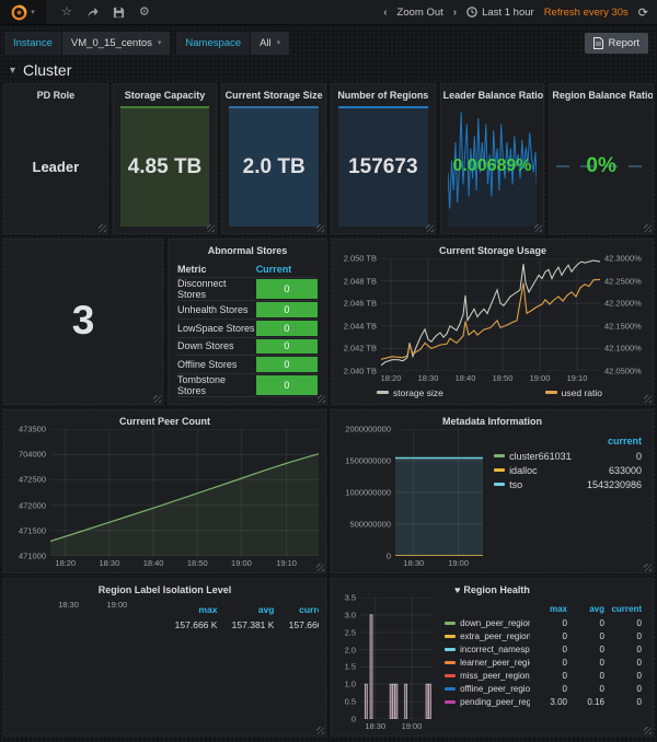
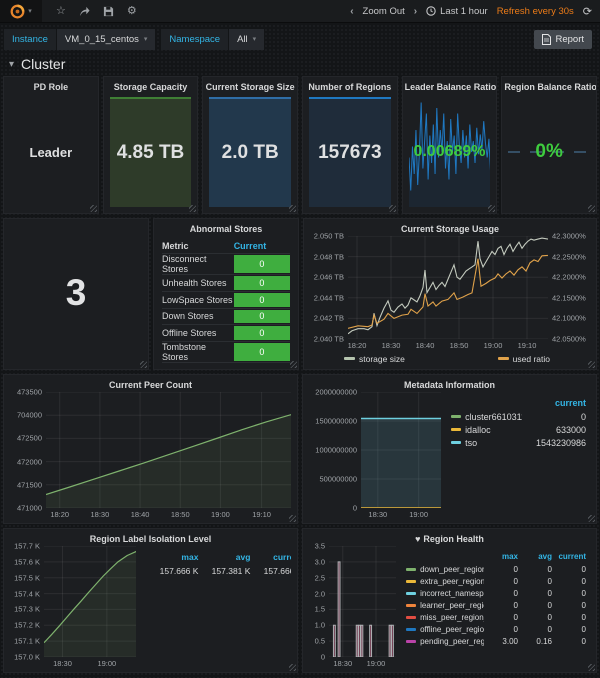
  ☆
  ⚙
  ‹
  Zoom Out
  ›
  Last 1 hour
  Refresh every 30s
  ⟳
  Instance
  VM_0_15_centos
  Namespace
  All
  Report
  ▾
  Cluster
  PD Role
  Leader
  Storage Capacity
  4.85 TB
  Current Storage Size
  2.0 TB
  Number of Regions
  157673
  Leader Balance Ratio
  0.00689%
  Region Balance Ratio
  0%
  3
  Abnormal Stores
  Metric
  Current
  Disconnect Stores
  0
  Unhealth Stores
  0
  LowSpace Stores
  0
  Down Stores
  0
  Offline Stores
  0
  Tombstone Stores
  0
  Current Storage Usage
  2.050 TB
  2.048 TB
  2.046 TB
  2.044 TB
  2.042 TB
  2.040 TB
  42.3000%
  42.2500%
  42.2000%
  42.1500%
  42.1000%
  42.0500%
  18:20
  18:30
  18:40
  18:50
  19:00
  19:10
  storage size
  used ratio
  Current Peer Count
  473500
  704000
  472500
  472000
  471500
  471000
  18:20
  18:30
  18:40
  18:50
  19:00
  19:10
  Metadata Information
  2000000000
  1500000000
  1000000000
  500000000
  0
  18:30
  19:00
  current
  0
  idalloc
  633000
  tso
  1543230986
  Region Label Isolation Level
+ 157.7 K
+ 157.6 K
+ 157.5 K
+ 157.4 K
+ 157.3 K
+ 157.2 K
+ 157.1 K
+ 157.0 K
  18:30
  19:00
  max
  avg
  157.666 K
  157.381 K
  157.66
  ♥ Region Health
  3.5
  3.0
  2.5
  2.0
  1.5
  1.0
  0.5
  0
  18:30
  19:00
  max
  avg
  current
  0
  0
  0
  extra_peer_region
  0
  0
  0
  0
  0
  0
  0
  0
  0
  miss_peer_region
  0
  0
  0
  offline_peer_regio
  0
  0
  0
  3.00
  0.16
  0
